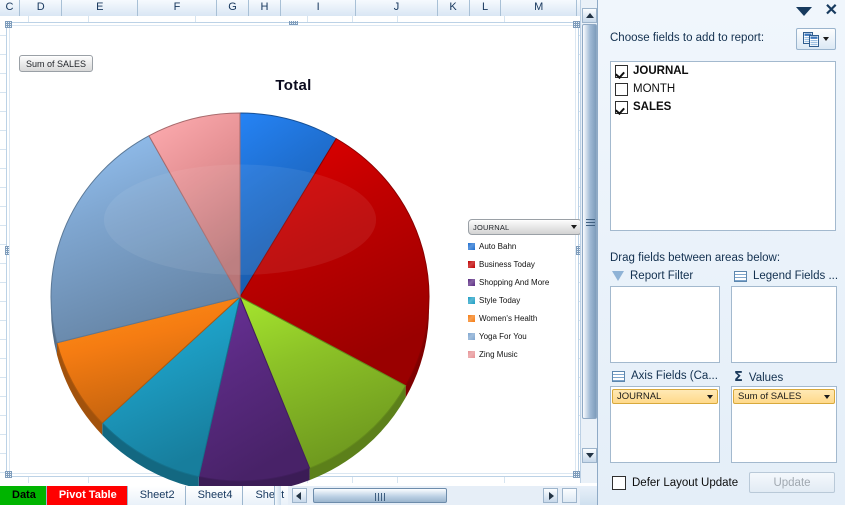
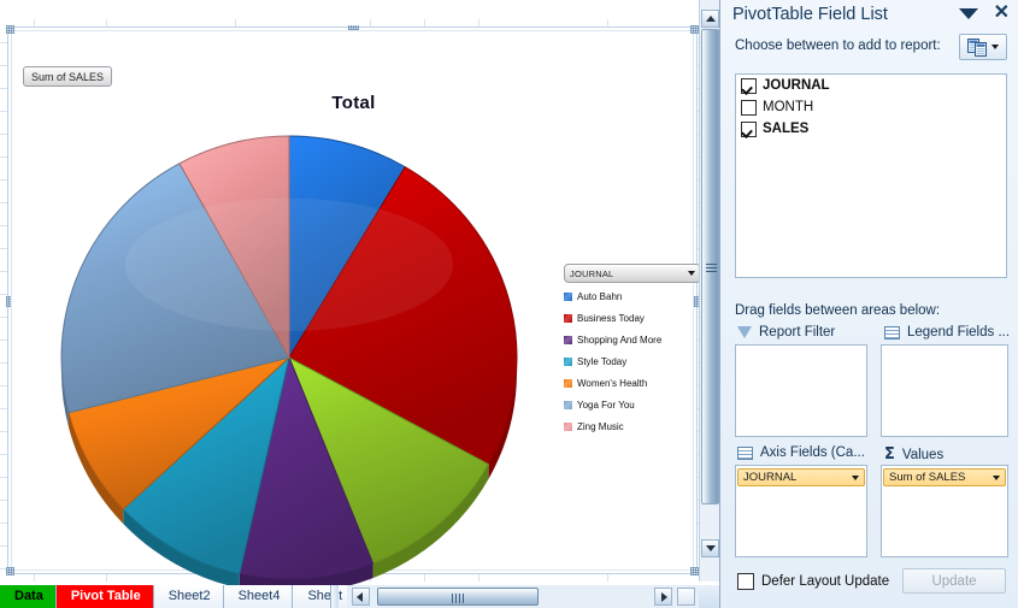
- C
- D
- E
- F
- G
- H
- I
- J
- K
- L
- M
  Sum of SALES
  Total
  JOURNAL
  Auto Bahn
  Business Today
  Shopping And More
  Style Today
  Women's Health
  Yoga For You
  Zing Music
  Data
  Pivot Table
  Sheet2
  Sheet4
  Shet
+ PivotTable Field List
  ✕
- Choose fields to add to report:
+ Choose between to add to report:
  JOURNAL
  MONTH
  SALES
  Drag fields between areas below:
  Report Filter
  Legend Fields ...
  Axis Fields (Ca...
  JOURNAL
  Σ
  Values
  Sum of SALES
  Defer Layout Update
  Update
